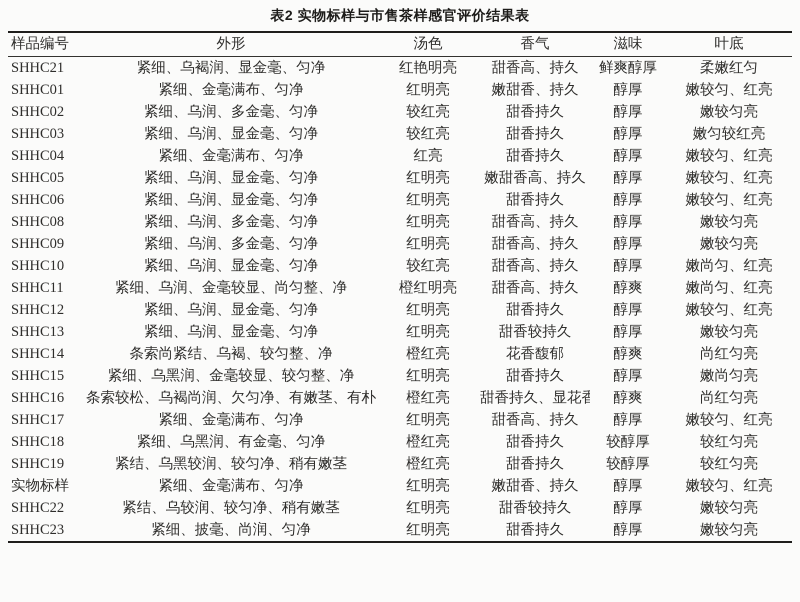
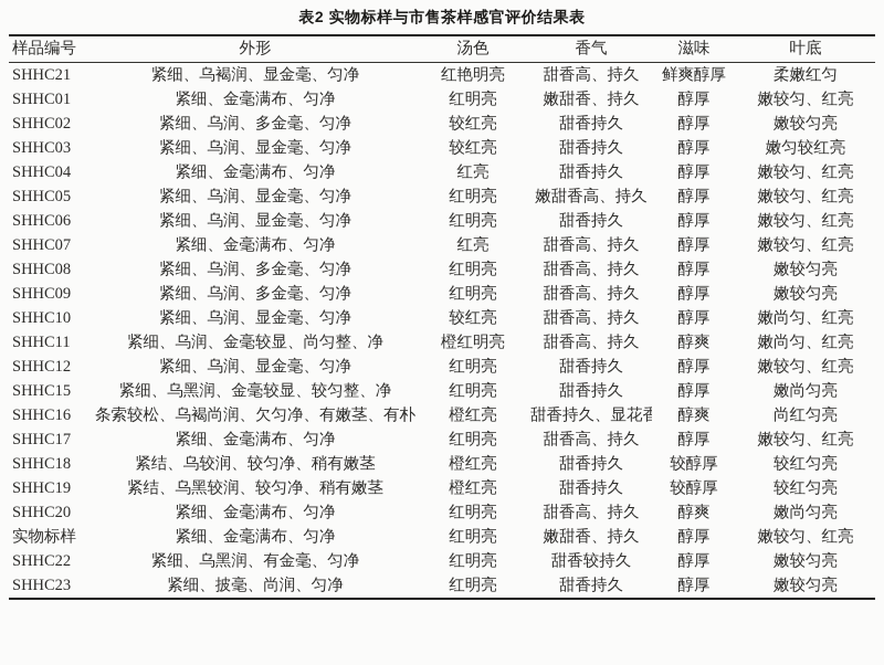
  表2 实物标样与市售茶样感官评价结果表
  样品编号	外形	汤色	香气	滋味	叶底
  SHHC21	紧细、乌褐润、显金毫、匀净	红艳明亮	甜香高、持久	鲜爽醇厚	柔嫩红匀
  SHHC01	紧细、金毫满布、匀净	红明亮	嫩甜香、持久	醇厚	嫩较匀、红亮
  SHHC02	紧细、乌润、多金毫、匀净	较红亮	甜香持久	醇厚	嫩较匀亮
  SHHC03	紧细、乌润、显金毫、匀净	较红亮	甜香持久	醇厚	嫩匀较红亮
  SHHC04	紧细、金毫满布、匀净	红亮	甜香持久	醇厚	嫩较匀、红亮
  SHHC05	紧细、乌润、显金毫、匀净	红明亮	嫩甜香高、持久	醇厚	嫩较匀、红亮
  SHHC06	紧细、乌润、显金毫、匀净	红明亮	甜香持久	醇厚	嫩较匀、红亮
+ SHHC07	紧细、金毫满布、匀净	红亮	甜香高、持久	醇厚	嫩较匀、红亮
  SHHC08	紧细、乌润、多金毫、匀净	红明亮	甜香高、持久	醇厚	嫩较匀亮
  SHHC09	紧细、乌润、多金毫、匀净	红明亮	甜香高、持久	醇厚	嫩较匀亮
  SHHC10	紧细、乌润、显金毫、匀净	较红亮	甜香高、持久	醇厚	嫩尚匀、红亮
  SHHC11	紧细、乌润、金毫较显、尚匀整、净	橙红明亮	甜香高、持久	醇爽	嫩尚匀、红亮
  SHHC12	紧细、乌润、显金毫、匀净	红明亮	甜香持久	醇厚	嫩较匀、红亮
- SHHC13	紧细、乌润、显金毫、匀净	红明亮	甜香较持久	醇厚	嫩较匀亮
- SHHC14	条索尚紧结、乌褐、较匀整、净	橙红亮	花香馥郁	醇爽	尚红匀亮
  SHHC15	紧细、乌黑润、金毫较显、较匀整、净	红明亮	甜香持久	醇厚	嫩尚匀亮
  SHHC16	条索较松、乌褐尚润、欠匀净、有嫩茎、有朴	橙红亮	甜香持久、显花香	醇爽	尚红匀亮
  SHHC17	紧细、金毫满布、匀净	红明亮	甜香高、持久	醇厚	嫩较匀、红亮
- SHHC18	紧细、乌黑润、有金毫、匀净	橙红亮	甜香持久	较醇厚	较红匀亮
+ SHHC18	紧结、乌较润、较匀净、稍有嫩茎	橙红亮	甜香持久	较醇厚	较红匀亮
  SHHC19	紧结、乌黑较润、较匀净、稍有嫩茎	橙红亮	甜香持久	较醇厚	较红匀亮
+ SHHC20	紧细、金毫满布、匀净	红明亮	甜香高、持久	醇爽	嫩尚匀亮
  实物标样	紧细、金毫满布、匀净	红明亮	嫩甜香、持久	醇厚	嫩较匀、红亮
- SHHC22	紧结、乌较润、较匀净、稍有嫩茎	红明亮	甜香较持久	醇厚	嫩较匀亮
+ SHHC22	紧细、乌黑润、有金毫、匀净	红明亮	甜香较持久	醇厚	嫩较匀亮
  SHHC23	紧细、披毫、尚润、匀净	红明亮	甜香持久	醇厚	嫩较匀亮
